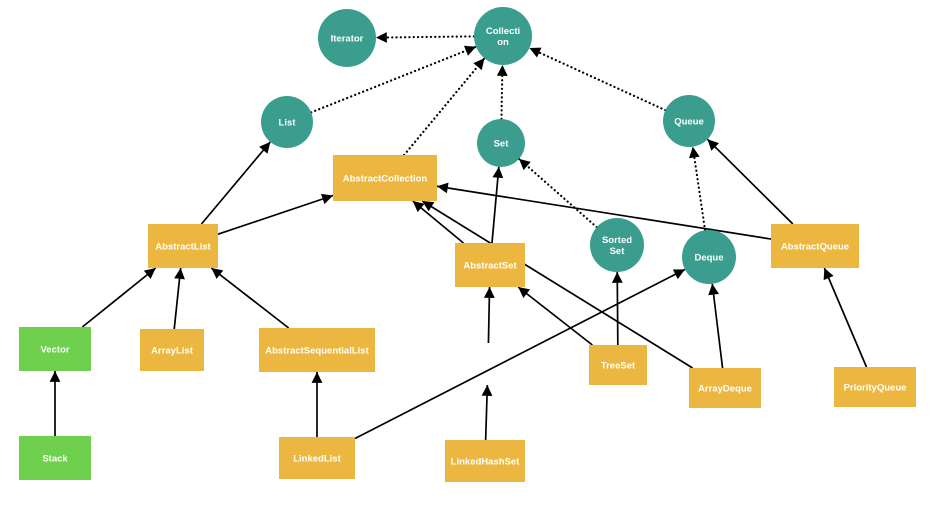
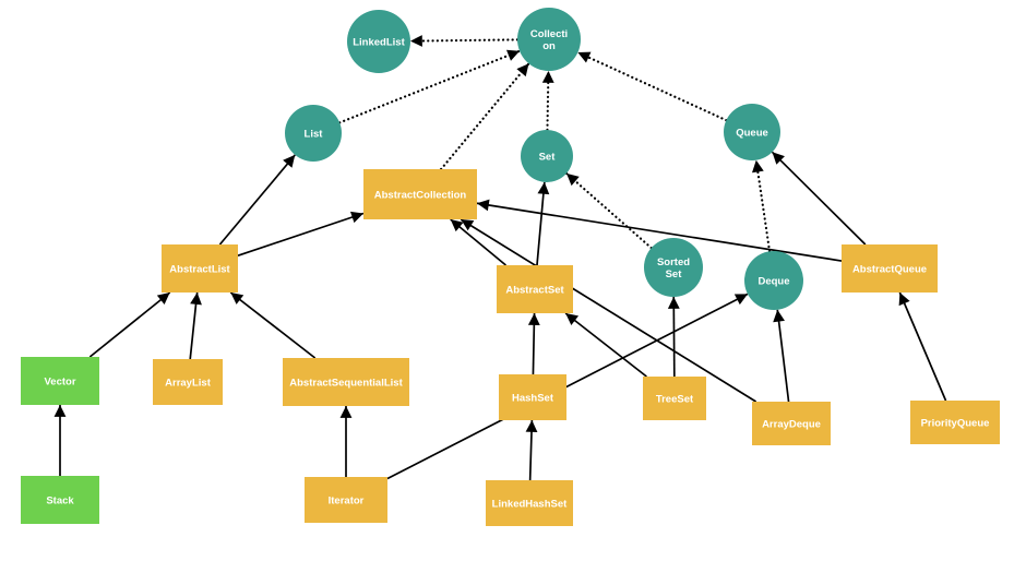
- Iterator
+ LinkedList
  Collecti on
  List
  Set
  Queue
  Sorted Set
  Deque
  AbstractCollection
  AbstractList
  AbstractSet
  AbstractQueue
  Vector
  ArrayList
  AbstractSequentialList
+ HashSet
  TreeSet
  ArrayDeque
  PriorityQueue
  Stack
- LinkedList
+ Iterator
  LinkedHashSet
